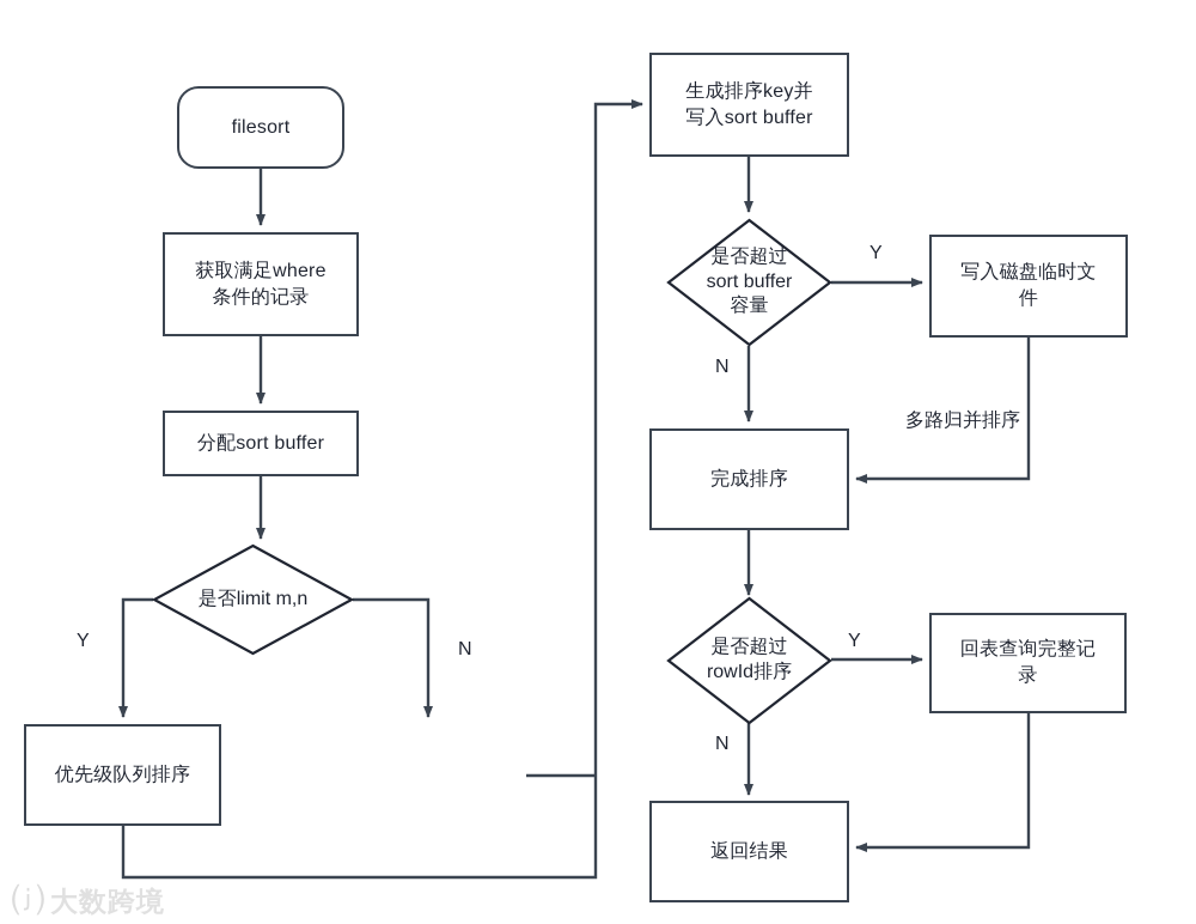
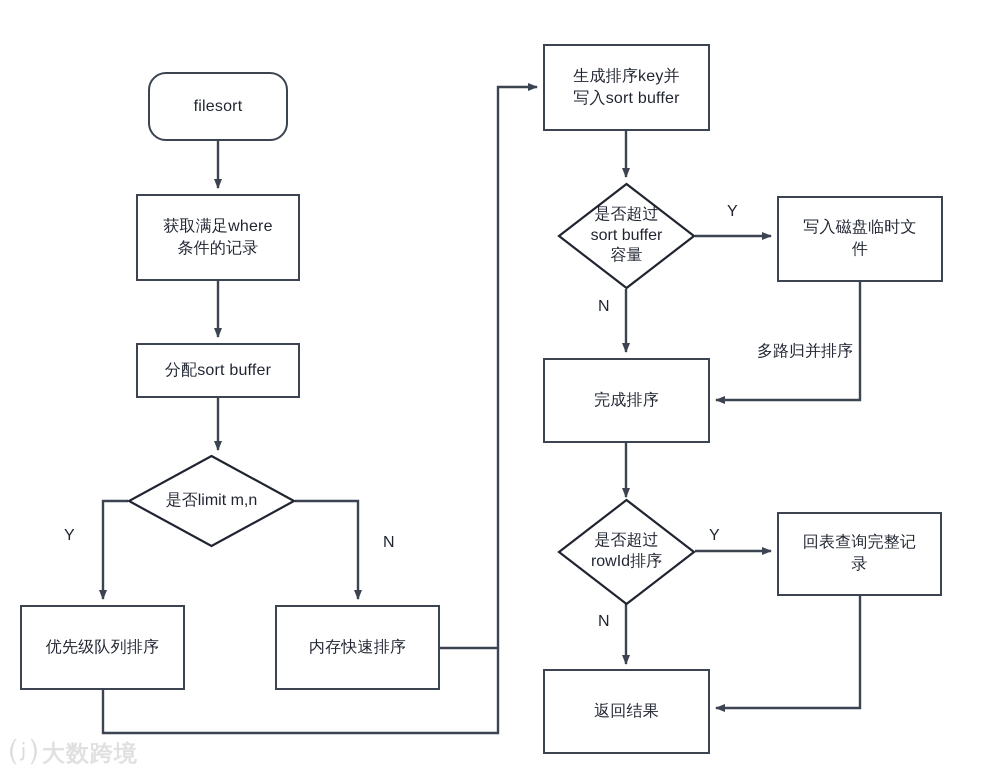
  filesort
  获取满足where
  条件的记录
  分配sort buffer
  是否limit m,n
  Y
  N
  优先级队列排序
+ 内存快速排序
  生成排序key并
  写入sort buffer
  是否超过
  sort buffer
  容量
  Y
  N
  写入磁盘临时文
  件
  多路归并排序
  完成排序
  是否超过
  rowId排序
  Y
  N
  回表查询完整记
  录
  返回结果
  ⒥
  大数跨境
